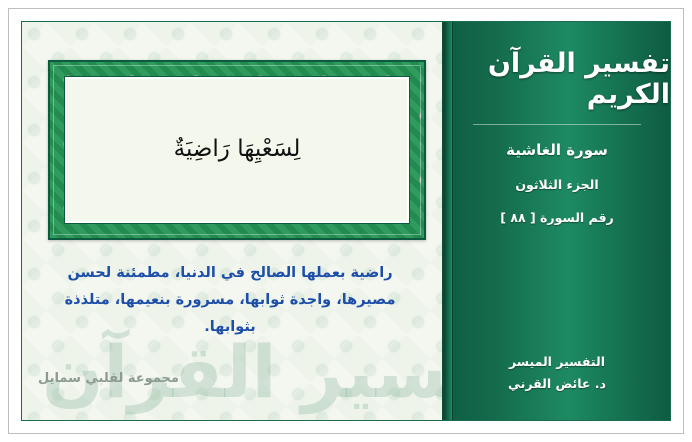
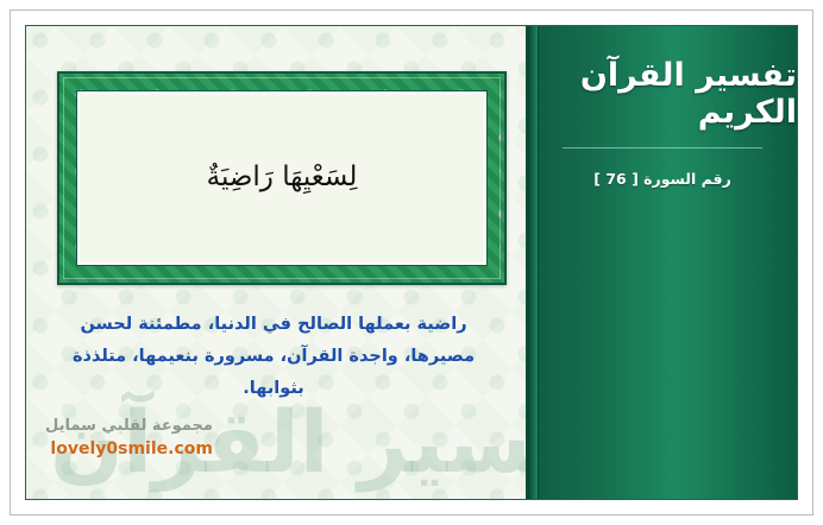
  لِسَعْيِهَا رَاضِيَةٌ
- راضية بعملها الصالح في الدنيا، مطمئنة لحسن مصيرها، واجدة ثوابها، مسرورة بنعيمها، متلذذة بثوابها.
+ راضية بعملها الصالح في الدنيا، مطمئنة لحسن مصيرها، واجدة القرآن، مسرورة بنعيمها، متلذذة بثوابها.
  سير القرآن
  مجموعة لقلبي سمايل
+ lovely0smile.com
  تفسير القرآن الكريم
- سورة الغاشية
- الجزء الثلاثون
- رقم السورة [ ٨٨ ]
+ رقم السورة [ 76 ]
- التفسير الميسر
- د. عائض القرني
